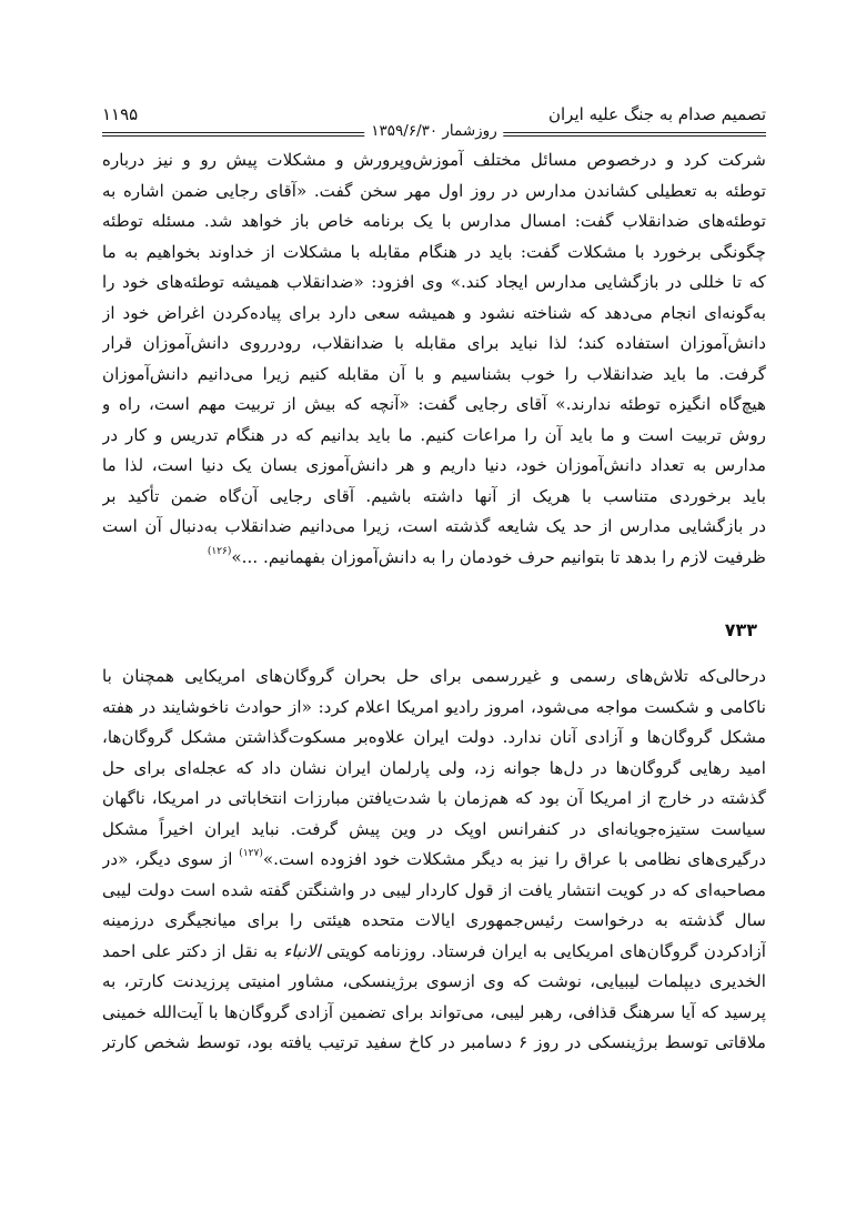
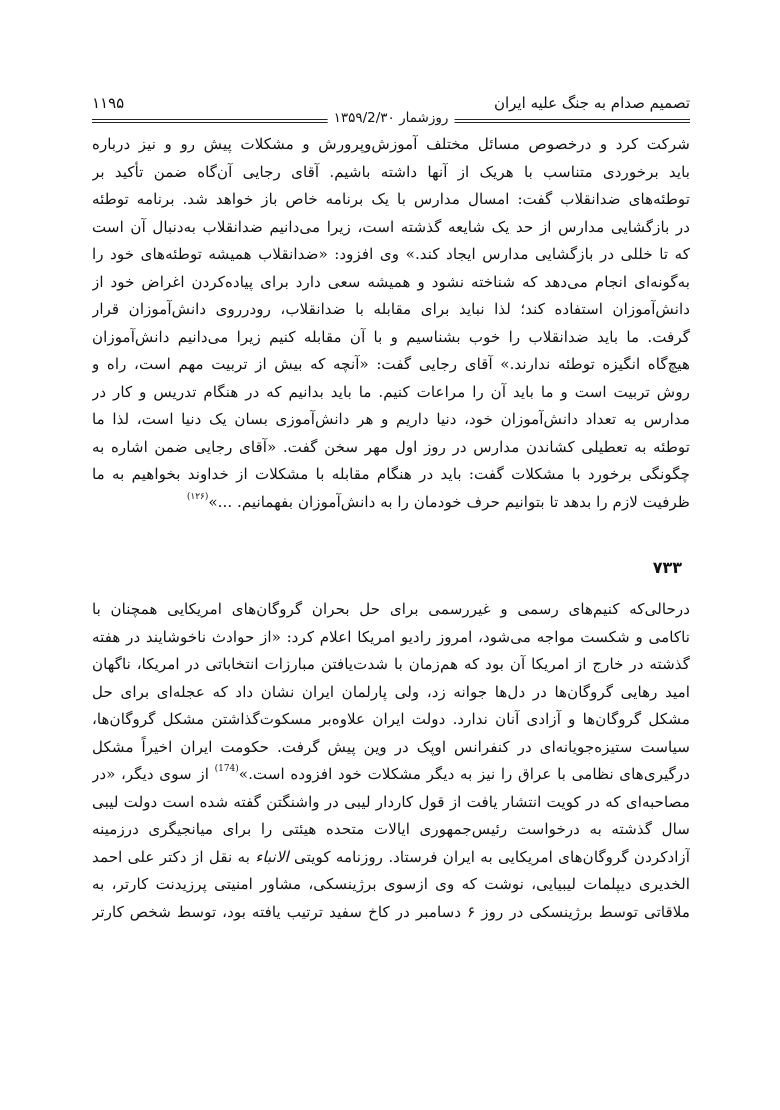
  تصمیم صدام به جنگ علیه ایران
  ۱۱۹۵
- روزشمار ۱۳۵۹/۶/۳۰
+ روزشمار ۱۳۵۹/2/۳۰
  شرکت کرد و درخصوص مسائل مختلف آموزش‌وپرورش و مشکلات پیش رو و نیز درباره
- توطئه به تعطیلی کشاندن مدارس در روز اول مهر سخن گفت. «آقای رجایی ضمن اشاره به
+ باید برخوردی متناسب با هریک از آنها داشته باشیم. آقای رجایی آن‌گاه ضمن تأکید بر
- توطئه‌های ضدانقلاب گفت: امسال مدارس با یک برنامه خاص باز خواهد شد. مسئله توطئه
+ توطئه‌های ضدانقلاب گفت: امسال مدارس با یک برنامه خاص باز خواهد شد. برنامه توطئه
- چگونگی برخورد با مشکلات گفت: باید در هنگام مقابله با مشکلات از خداوند بخواهیم به ما
+ در بازگشایی مدارس از حد یک شایعه گذشته است، زیرا می‌دانیم ضدانقلاب به‌دنبال آن است
  که تا خللی در بازگشایی مدارس ایجاد کند.» وی افزود: «ضدانقلاب همیشه توطئه‌های خود را
  به‌گونه‌ای انجام می‌دهد که شناخته نشود و همیشه سعی دارد برای پیاده‌کردن اغراض خود از
  دانش‌آموزان استفاده کند؛ لذا نباید برای مقابله با ضدانقلاب، رودرروی دانش‌آموزان قرار
  گرفت. ما باید ضدانقلاب را خوب بشناسیم و با آن مقابله کنیم زیرا می‌دانیم دانش‌آموزان
  هیچ‌گاه انگیزه توطئه ندارند.» آقای رجایی گفت: «آنچه که بیش از تربیت مهم است، راه و
  روش تربیت است و ما باید آن را مراعات کنیم. ما باید بدانیم که در هنگام تدریس و کار در
  مدارس به تعداد دانش‌آموزان خود، دنیا داریم و هر دانش‌آموزی بسان یک دنیا است، لذا ما
- باید برخوردی متناسب با هریک از آنها داشته باشیم. آقای رجایی آن‌گاه ضمن تأکید بر
+ توطئه به تعطیلی کشاندن مدارس در روز اول مهر سخن گفت. «آقای رجایی ضمن اشاره به
- در بازگشایی مدارس از حد یک شایعه گذشته است، زیرا می‌دانیم ضدانقلاب به‌دنبال آن است
+ چگونگی برخورد با مشکلات گفت: باید در هنگام مقابله با مشکلات از خداوند بخواهیم به ما
  ظرفیت لازم را بدهد تا بتوانیم حرف خودمان را به دانش‌آموزان بفهمانیم. ...»(۱۲۶)
  ۷۳۳
- درحالی‌که تلاش‌های رسمی و غیررسمی برای حل بحران گروگان‌های امریکایی همچنان با
+ درحالی‌که کنیم‌های رسمی و غیررسمی برای حل بحران گروگان‌های امریکایی همچنان با
  ناکامی و شکست مواجه می‌شود، امروز رادیو امریکا اعلام کرد: «از حوادث ناخوشایند در هفته
- مشکل گروگان‌ها و آزادی آنان ندارد. دولت ایران علاوه‌بر مسکوت‌گذاشتن مشکل گروگان‌ها،
+ گذشته در خارج از امریکا آن بود که هم‌زمان با شدت‌یافتن مبارزات انتخاباتی در امریکا، ناگهان
  امید رهایی گروگان‌ها در دل‌ها جوانه زد، ولی پارلمان ایران نشان داد که عجله‌ای برای حل
- گذشته در خارج از امریکا آن بود که هم‌زمان با شدت‌یافتن مبارزات انتخاباتی در امریکا، ناگهان
+ مشکل گروگان‌ها و آزادی آنان ندارد. دولت ایران علاوه‌بر مسکوت‌گذاشتن مشکل گروگان‌ها،
- سیاست ستیزه‌جویانه‌ای در کنفرانس اوپک در وین پیش گرفت. نباید ایران اخیراً مشکل
+ سیاست ستیزه‌جویانه‌ای در کنفرانس اوپک در وین پیش گرفت. حکومت ایران اخیراً مشکل
- درگیری‌های نظامی با عراق را نیز به دیگر مشکلات خود افزوده است.»(۱۲۷) از سوی دیگر، «در
+ درگیری‌های نظامی با عراق را نیز به دیگر مشکلات خود افزوده است.»(174) از سوی دیگر، «در
  مصاحبه‌ای که در کویت انتشار یافت از قول کاردار لیبی در واشنگتن گفته شده است دولت لیبی
  سال گذشته به درخواست رئیس‌جمهوری ایالات متحده هیئتی را برای میانجیگری درزمینه
  آزادکردن گروگان‌های امریکایی به ایران فرستاد. روزنامه کویتی الانباء به نقل از دکتر علی احمد
  الخدیری دیپلمات لیبیایی، نوشت که وی ازسوی برژینسکی، مشاور امنیتی پرزیدنت کارتر، به
- پرسید که آیا سرهنگ قذافی، رهبر لیبی، می‌تواند برای تضمین آزادی گروگان‌ها با آیت‌الله خمینی
  ملاقاتی توسط برژینسکی در روز ۶ دسامبر در کاخ سفید ترتیب یافته بود، توسط شخص کارتر
